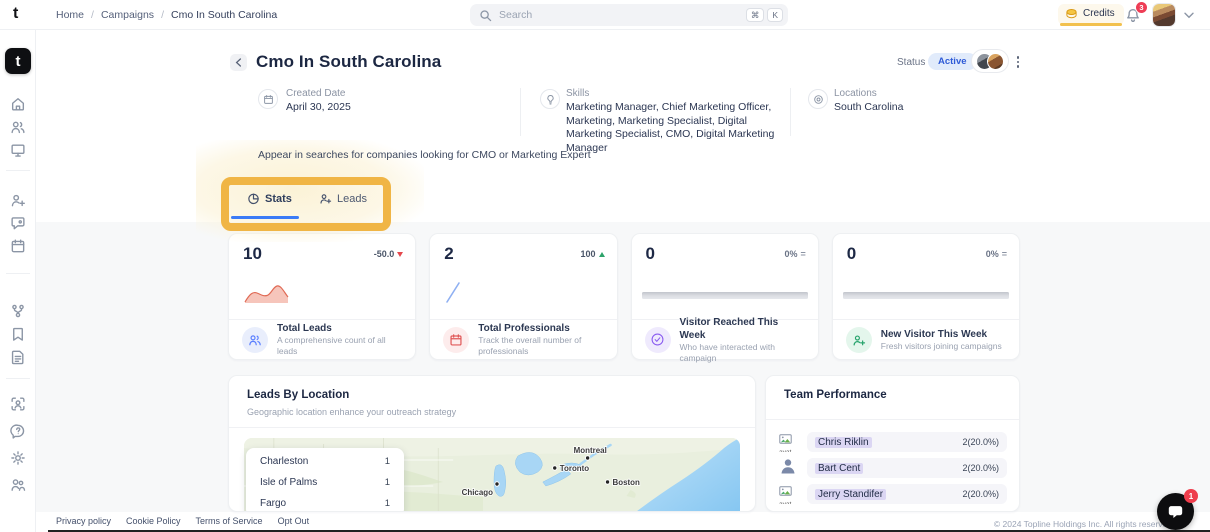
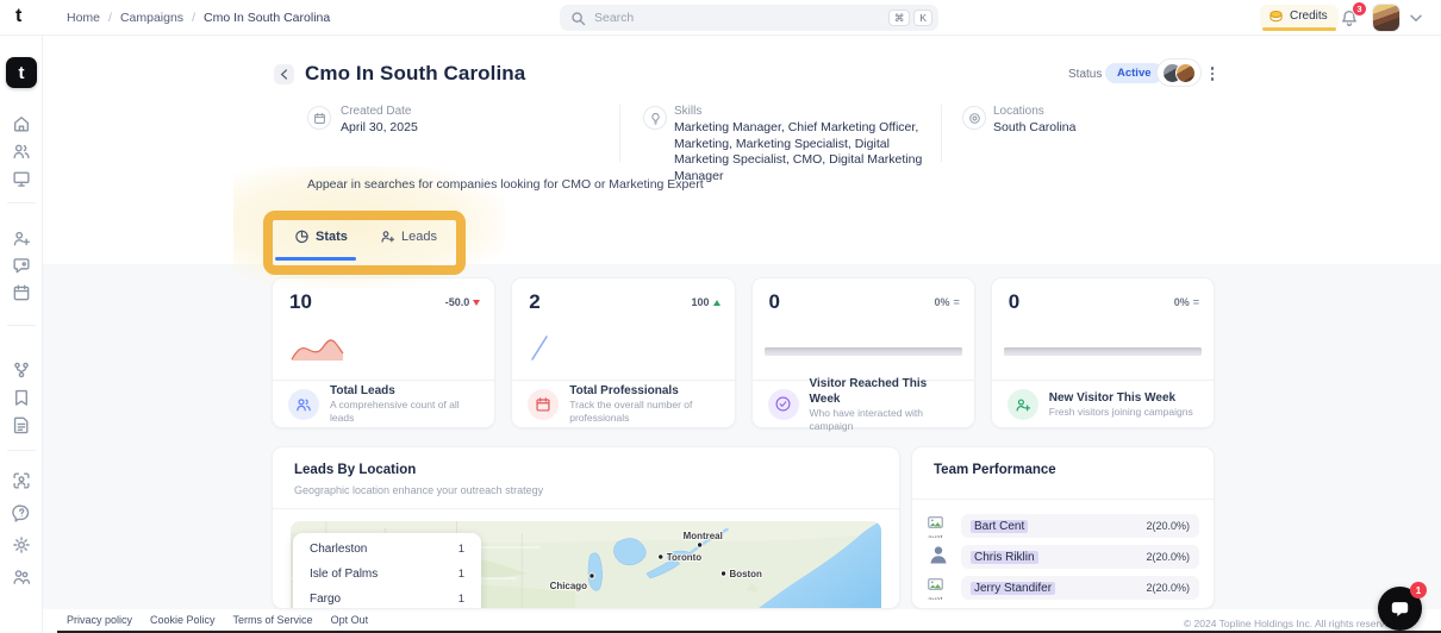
  t
  Home
  /
  Campaigns
  /
  Cmo In South Carolina
  Search
  ⌘
  K
  Credits
  3
  t
  Cmo In South Carolina
  Status
  Active
  Created Date
  April 30, 2025
  Skills
  Marketing Manager, Chief Marketing Officer, Marketing, Marketing Specialist, Digital Marketing Specialist, CMO, Digital Marketing Manager
  Locations
  South Carolina
  Appear in searches for companies looking for CMO or Marketing Expert
  Stats
  Leads
  10
  -50.0
  Total Leads
  A comprehensive count of all leads
  2
  100
  Total Professionals
  Track the overall number of professionals
  0
  0%
  =
  Visitor Reached This Week
  Who have interacted with campaign
  0
  0%
  =
  New Visitor This Week
  Fresh visitors joining campaigns
  Leads By Location
  Geographic location enhance your outreach strategy
  Chicago
  Toronto
  Montreal
  Boston
  Charleston
  1
  Isle of Palms
  1
  Fargo
  1
  Team Performance
- Chris Riklin
+ Bart Cent
  2(20.0%)
- Bart Cent
+ Chris Riklin
  2(20.0%)
  Jerry Standifer
  2(20.0%)
  Privacy policy
  Cookie Policy
  Terms of Service
  Opt Out
  © 2024 Topline Holdings Inc. All rights reserv
  1
